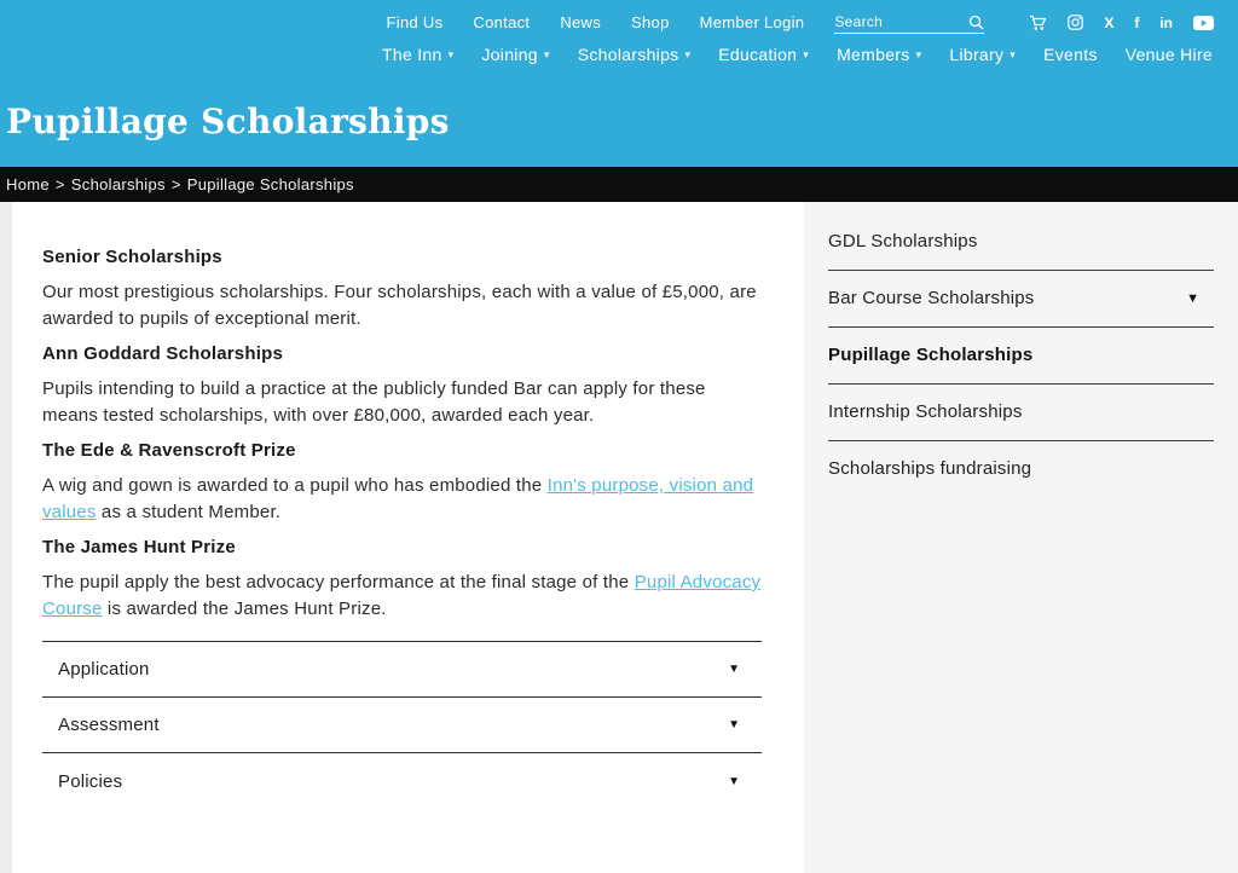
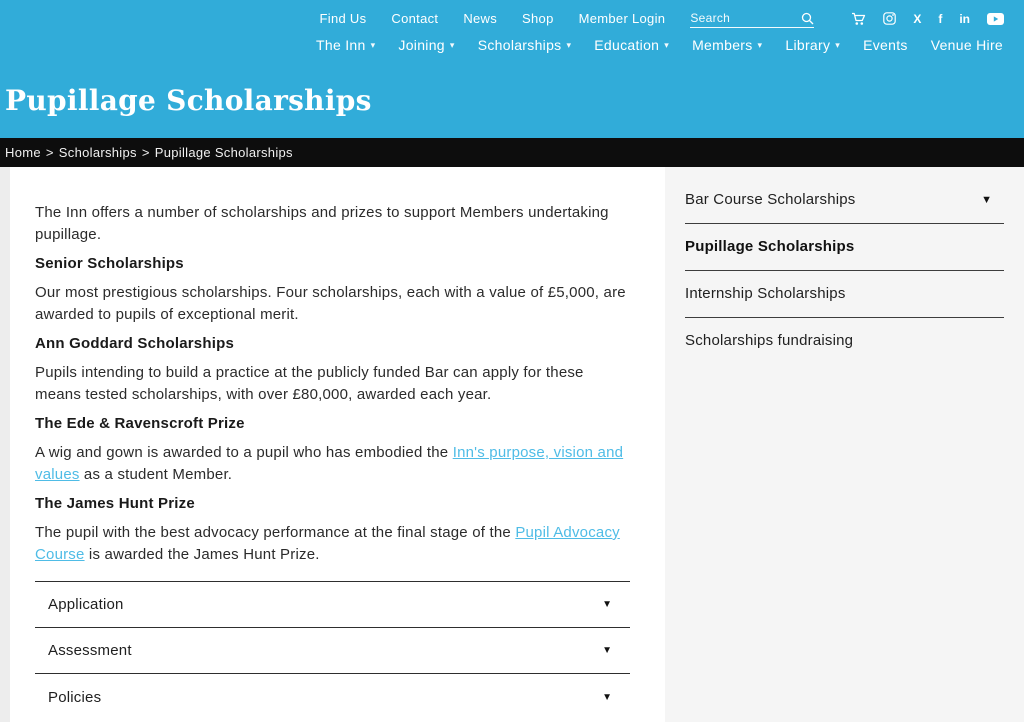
  Find Us
  Contact
  News
  Shop
  Member Login
  Search
  X
  f
  in
  The Inn
  ▾
  Joining
  ▾
  Scholarships
  ▾
  Education
  ▾
  Members
  ▾
  Library
  ▾
  Events
  Venue Hire
  Pupillage Scholarships
  Home
  >
  Scholarships
  >
  Pupillage Scholarships
+ The Inn offers a number of scholarships and prizes to support Members undertaking pupillage.
  Senior Scholarships
  Our most prestigious scholarships. Four scholarships, each with a value of £5,000, are awarded to pupils of exceptional merit.
  Ann Goddard Scholarships
  Pupils intending to build a practice at the publicly funded Bar can apply for these means tested scholarships, with over £80,000, awarded each year.
  The Ede & Ravenscroft Prize
  A wig and gown is awarded to a pupil who has embodied the Inn's purpose, vision and values as a student Member.
  The James Hunt Prize
- The pupil apply the best advocacy performance at the final stage of the Pupil Advocacy Course is awarded the James Hunt Prize.
+ The pupil with the best advocacy performance at the final stage of the Pupil Advocacy Course is awarded the James Hunt Prize.
  Application
  ▼
  Assessment
  ▼
  Policies
  ▼
- GDL Scholarships
  Bar Course Scholarships
  ▼
  Pupillage Scholarships
  Internship Scholarships
  Scholarships fundraising
